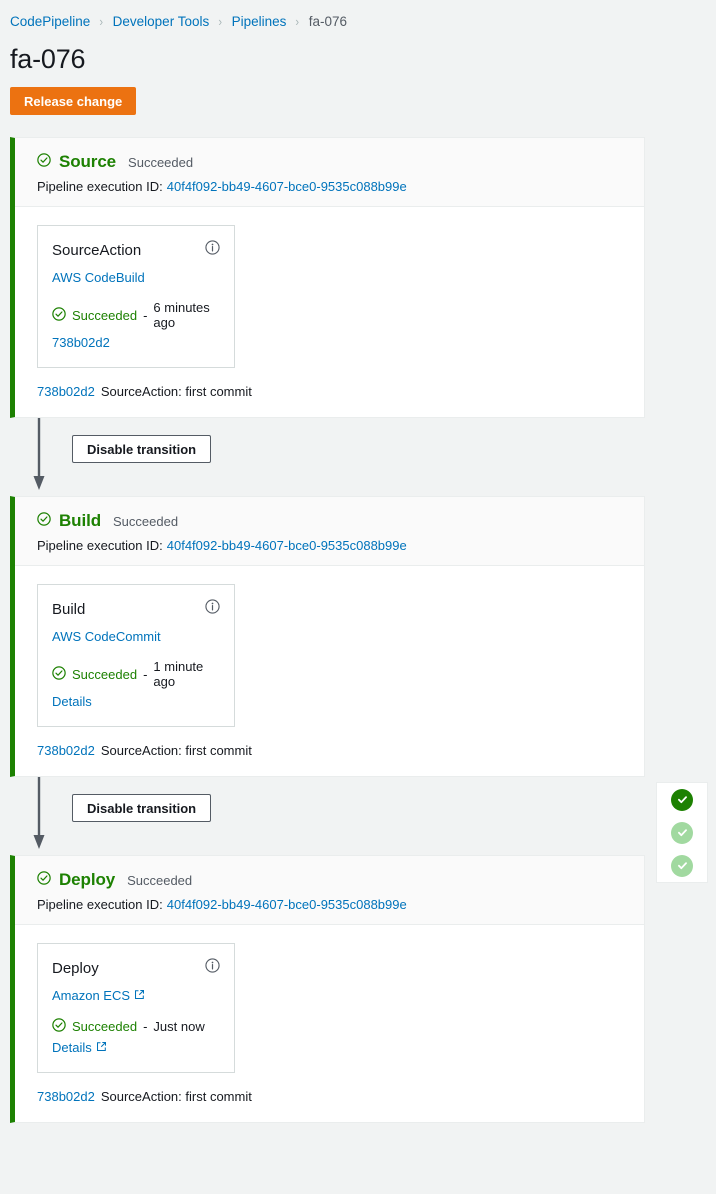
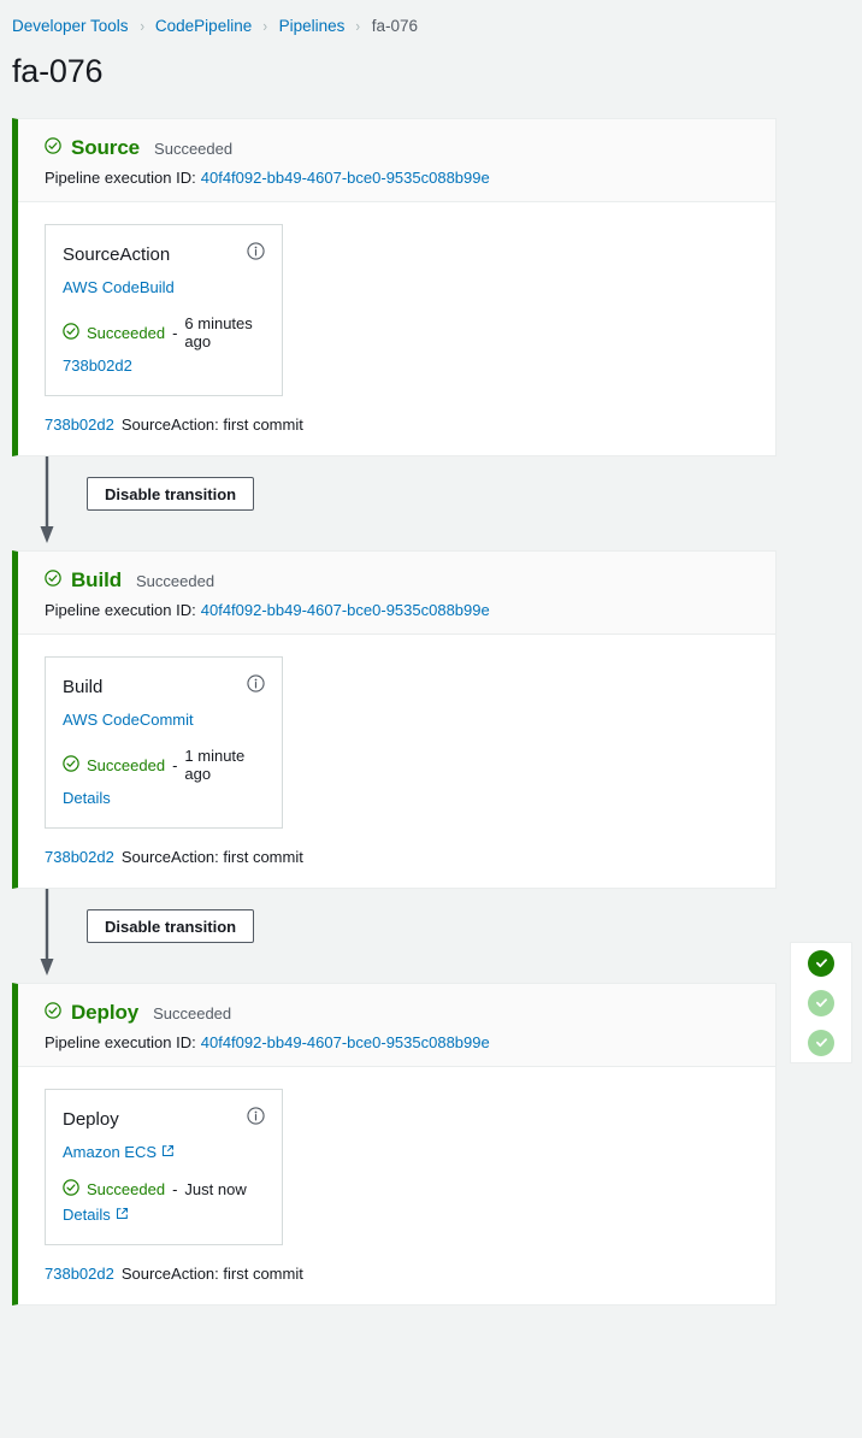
- CodePipeline
+ Developer Tools
  ›
- Developer Tools
+ CodePipeline
  ›
  Pipelines
  ›
  fa-076
  fa-076
- Release change
  Source
  Succeeded
  Pipeline execution ID: 40f4f092-bb49-4607-bce0-9535c088b99e
  SourceAction
  AWS CodeBuild
  Succeeded
  -
  6 minutes ago
  738b02d2
  738b02d2 SourceAction: first commit
  Disable transition
  Build
  Succeeded
  Pipeline execution ID: 40f4f092-bb49-4607-bce0-9535c088b99e
  Build
  AWS CodeCommit
  Succeeded
  -
  1 minute ago
  Details
  738b02d2 SourceAction: first commit
  Disable transition
  Deploy
  Succeeded
  Pipeline execution ID: 40f4f092-bb49-4607-bce0-9535c088b99e
  Deploy
  Amazon ECS
  Succeeded
  -
  Just now
  Details
  738b02d2 SourceAction: first commit
